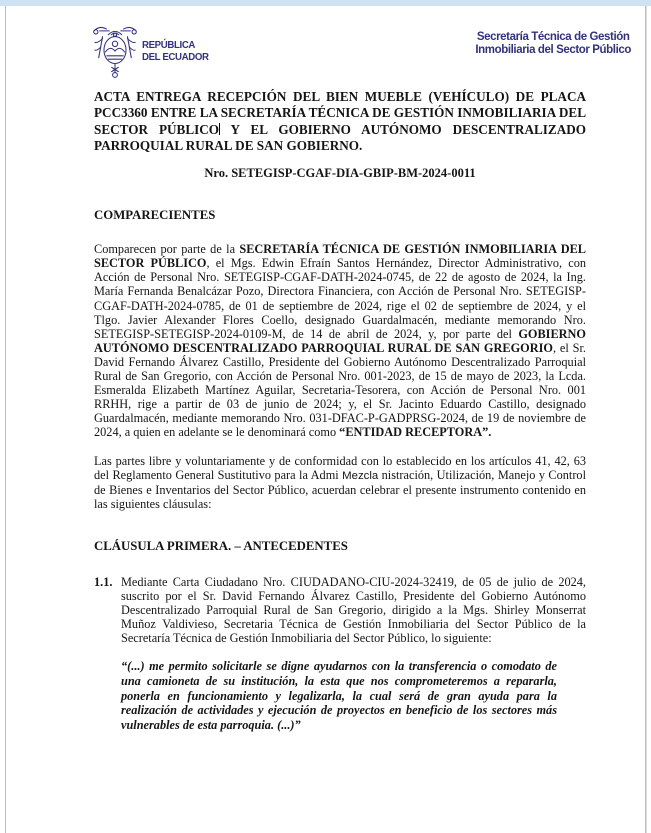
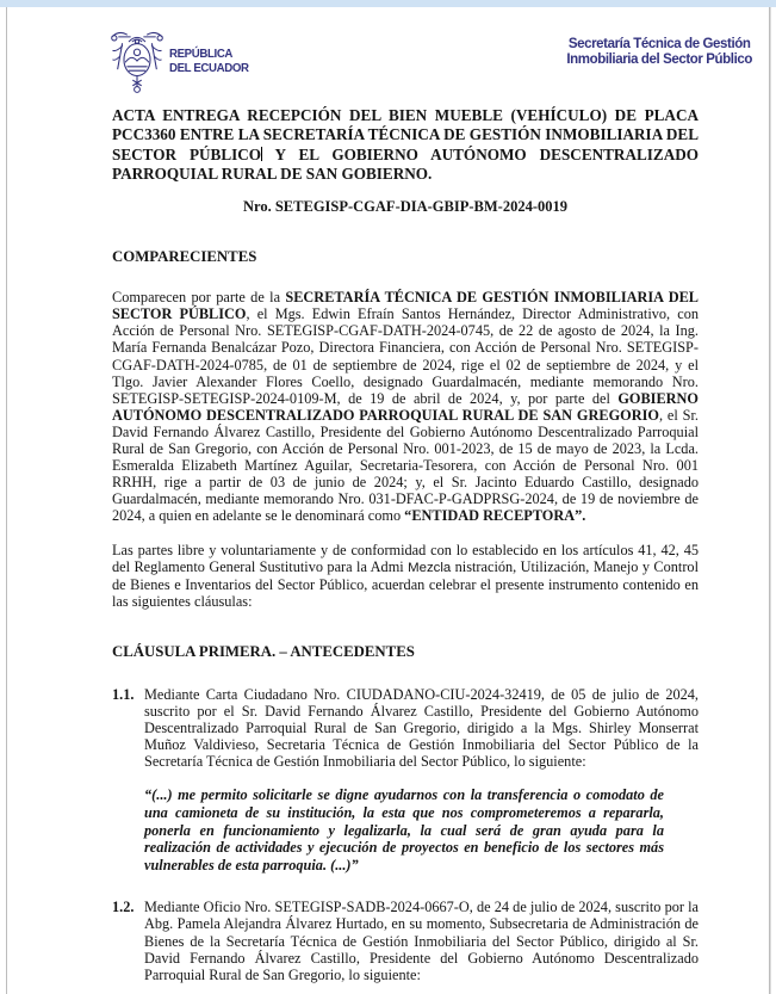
  REPÚBLICA
  DEL ECUADOR
  Secretaría Técnica de Gestión
  Inmobiliaria del Sector Público
  ACTA ENTREGA RECEPCIÓN DEL BIEN MUEBLE (VEHÍCULO) DE PLACA PCC3360 ENTRE LA SECRETARÍA TÉCNICA DE GESTIÓN INMOBILIARIA DEL SECTOR PÚBLICO Y EL GOBIERNO AUTÓNOMO DESCENTRALIZADO PARROQUIAL RURAL DE SAN GOBIERNO.
- Nro. SETEGISP-CGAF-DIA-GBIP-BM-2024-0011
+ Nro. SETEGISP-CGAF-DIA-GBIP-BM-2024-0019
  COMPARECIENTES
- Comparecen por parte de la SECRETARÍA TÉCNICA DE GESTIÓN INMOBILIARIA DEL SECTOR PÚBLICO, el Mgs. Edwin Efraín Santos Hernández, Director Administrativo, con Acción de Personal Nro. SETEGISP-CGAF-DATH-2024-0745, de 22 de agosto de 2024, la Ing. María Fernanda Benalcázar Pozo, Directora Financiera, con Acción de Personal Nro. SETEGISP-CGAF-DATH-2024-0785, de 01 de septiembre de 2024, rige el 02 de septiembre de 2024, y el Tlgo. Javier Alexander Flores Coello, designado Guardalmacén, mediante memorando Nro. SETEGISP-SETEGISP-2024-0109-M, de 14 de abril de 2024, y, por parte del GOBIERNO AUTÓNOMO DESCENTRALIZADO PARROQUIAL RURAL DE SAN GREGORIO, el Sr. David Fernando Álvarez Castillo, Presidente del Gobierno Autónomo Descentralizado Parroquial Rural de San Gregorio, con Acción de Personal Nro. 001-2023, de 15 de mayo de 2023, la Lcda. Esmeralda Elizabeth Martínez Aguilar, Secretaria-Tesorera, con Acción de Personal Nro. 001 RRHH, rige a partir de 03 de junio de 2024; y, el Sr. Jacinto Eduardo Castillo, designado Guardalmacén, mediante memorando Nro. 031-DFAC-P-GADPRSG-2024, de 19 de noviembre de 2024, a quien en adelante se le denominará como “ENTIDAD RECEPTORA”.
+ Comparecen por parte de la SECRETARÍA TÉCNICA DE GESTIÓN INMOBILIARIA DEL SECTOR PÚBLICO, el Mgs. Edwin Efraín Santos Hernández, Director Administrativo, con Acción de Personal Nro. SETEGISP-CGAF-DATH-2024-0745, de 22 de agosto de 2024, la Ing. María Fernanda Benalcázar Pozo, Directora Financiera, con Acción de Personal Nro. SETEGISP-CGAF-DATH-2024-0785, de 01 de septiembre de 2024, rige el 02 de septiembre de 2024, y el Tlgo. Javier Alexander Flores Coello, designado Guardalmacén, mediante memorando Nro. SETEGISP-SETEGISP-2024-0109-M, de 19 de abril de 2024, y, por parte del GOBIERNO AUTÓNOMO DESCENTRALIZADO PARROQUIAL RURAL DE SAN GREGORIO, el Sr. David Fernando Álvarez Castillo, Presidente del Gobierno Autónomo Descentralizado Parroquial Rural de San Gregorio, con Acción de Personal Nro. 001-2023, de 15 de mayo de 2023, la Lcda. Esmeralda Elizabeth Martínez Aguilar, Secretaria-Tesorera, con Acción de Personal Nro. 001 RRHH, rige a partir de 03 de junio de 2024; y, el Sr. Jacinto Eduardo Castillo, designado Guardalmacén, mediante memorando Nro. 031-DFAC-P-GADPRSG-2024, de 19 de noviembre de 2024, a quien en adelante se le denominará como “ENTIDAD RECEPTORA”.
- Las partes libre y voluntariamente y de conformidad con lo establecido en los artículos 41, 42, 63 del Reglamento General Sustitutivo para la Admi Mezcla nistración, Utilización, Manejo y Control de Bienes e Inventarios del Sector Público, acuerdan celebrar el presente instrumento contenido en las siguientes cláusulas:
+ Las partes libre y voluntariamente y de conformidad con lo establecido en los artículos 41, 42, 45 del Reglamento General Sustitutivo para la Admi Mezcla nistración, Utilización, Manejo y Control de Bienes e Inventarios del Sector Público, acuerdan celebrar el presente instrumento contenido en las siguientes cláusulas:
  CLÁUSULA PRIMERA. – ANTECEDENTES
  1.1.
  Mediante Carta Ciudadano Nro. CIUDADANO-CIU-2024-32419, de 05 de julio de 2024, suscrito por el Sr. David Fernando Álvarez Castillo, Presidente del Gobierno Autónomo Descentralizado Parroquial Rural de San Gregorio, dirigido a la Mgs. Shirley Monserrat Muñoz Valdivieso, Secretaria Técnica de Gestión Inmobiliaria del Sector Público de la Secretaría Técnica de Gestión Inmobiliaria del Sector Público, lo siguiente:
  “(...) me permito solicitarle se digne ayudarnos con la transferencia o comodato de una camioneta de su institución, la esta que nos comprometeremos a repararla, ponerla en funcionamiento y legalizarla, la cual será de gran ayuda para la realización de actividades y ejecución de proyectos en beneficio de los sectores más vulnerables de esta parroquia. (...)”
+ 1.2.
+ Mediante Oficio Nro. SETEGISP-SADB-2024-0667-O, de 24 de julio de 2024, suscrito por la Abg. Pamela Alejandra Álvarez Hurtado, en su momento, Subsecretaria de Administración de Bienes de la Secretaría Técnica de Gestión Inmobiliaria del Sector Público, dirigido al Sr. David Fernando Álvarez Castillo, Presidente del Gobierno Autónomo Descentralizado Parroquial Rural de San Gregorio, lo siguiente:
